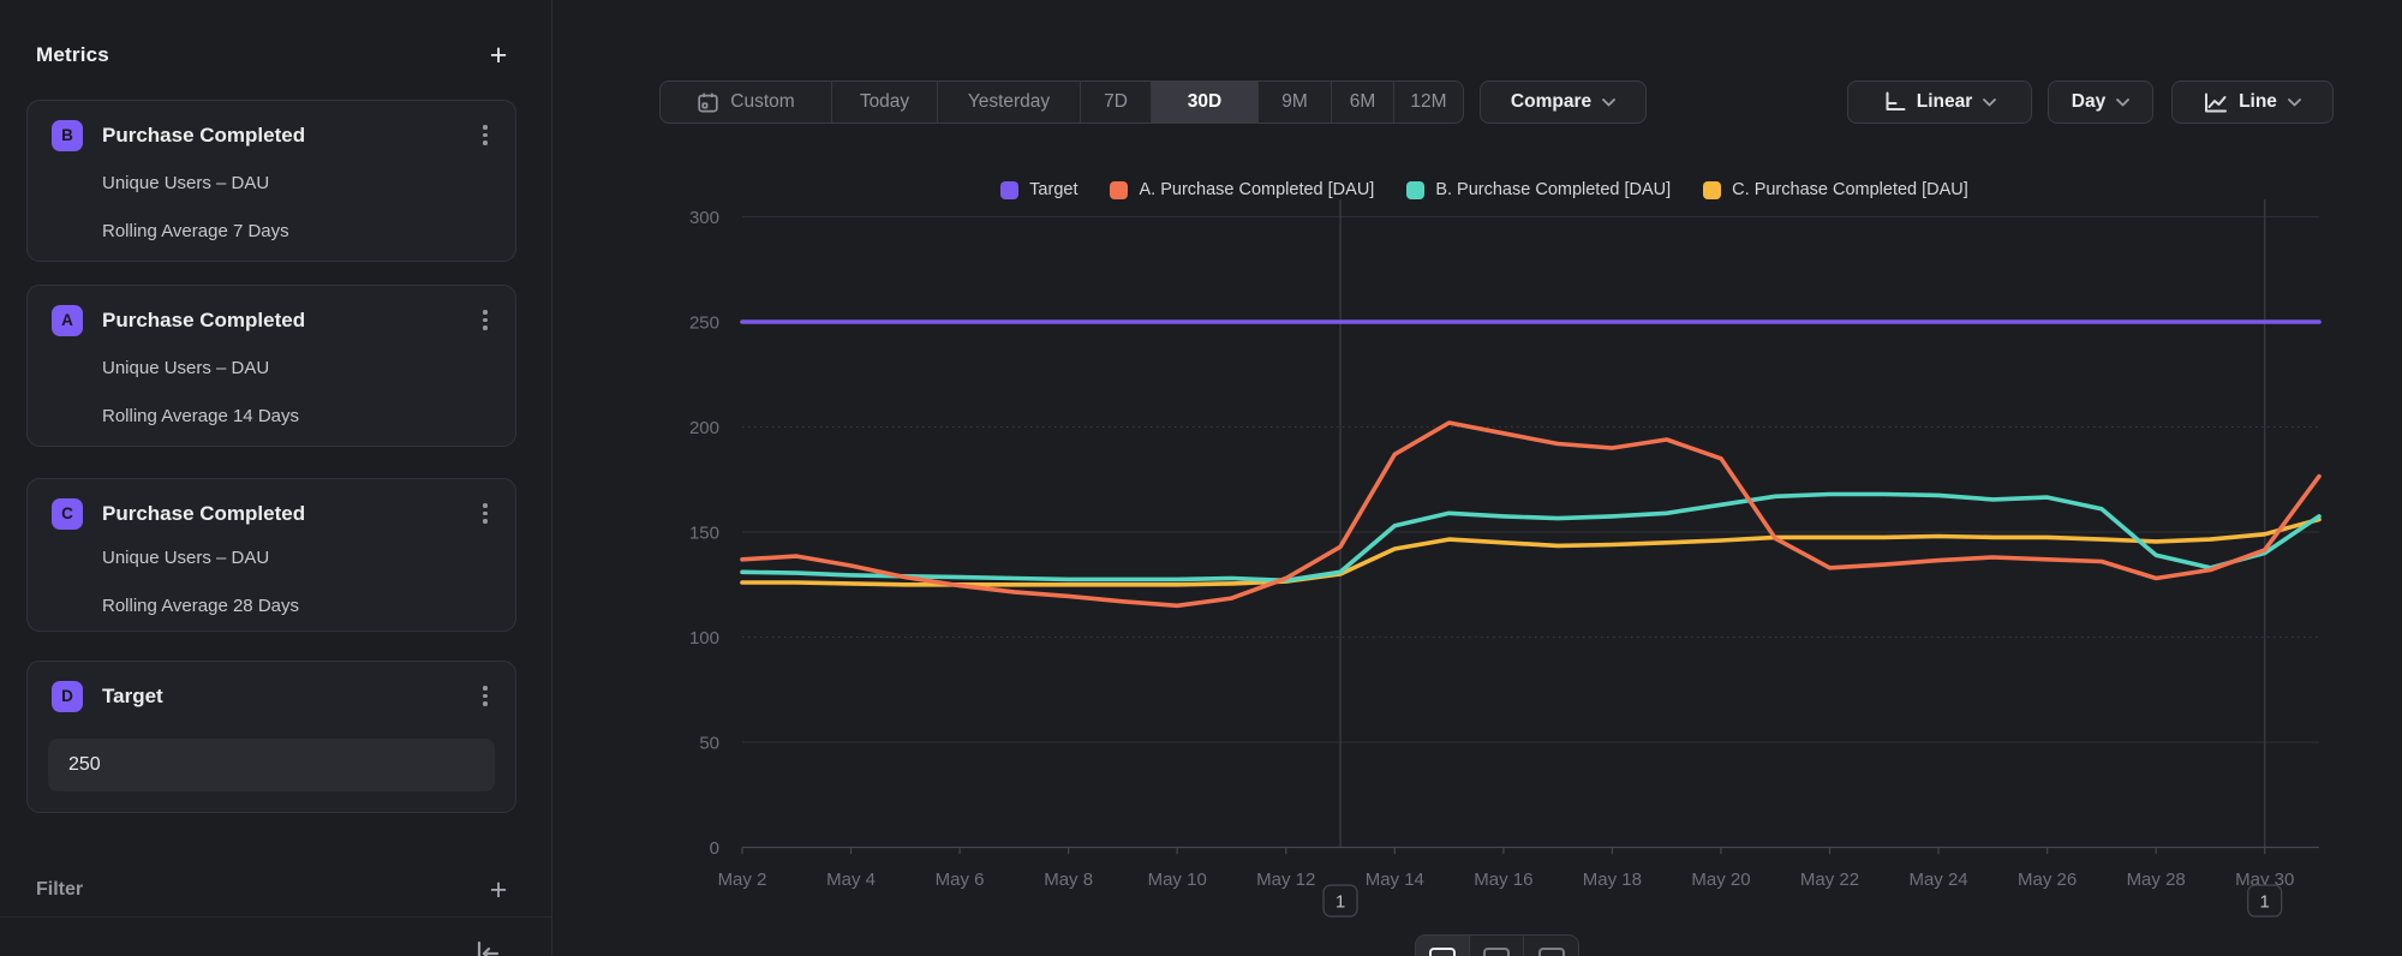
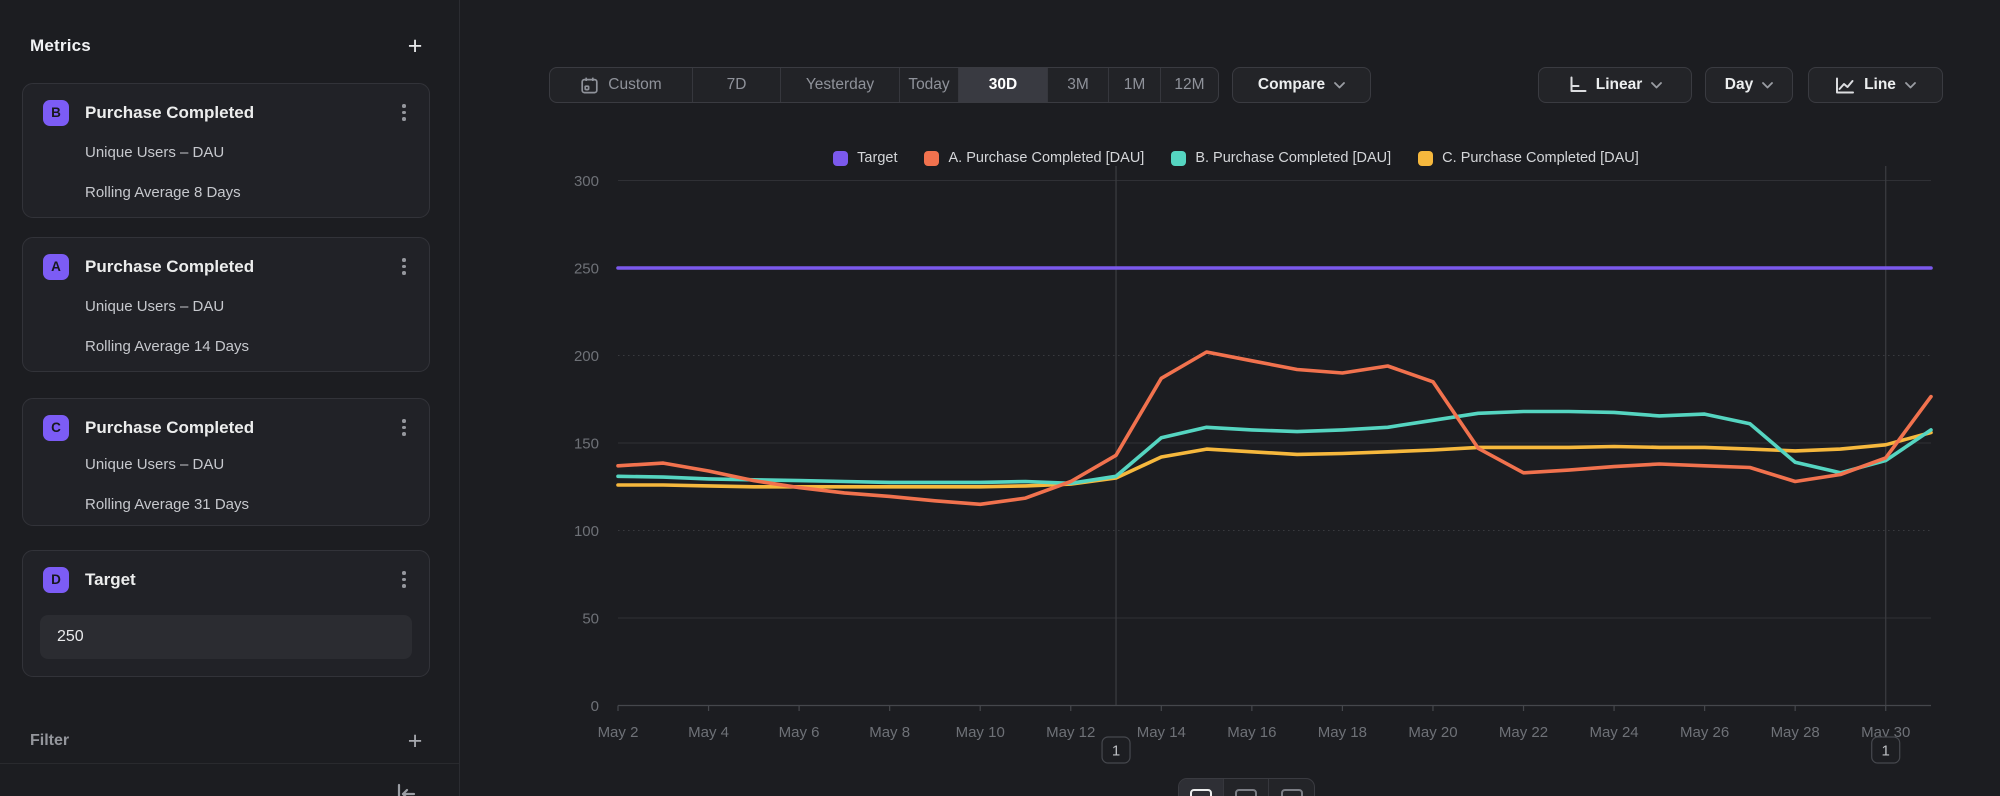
  Metrics
  +
  B
  Purchase Completed
  Unique Users – DAU
- Rolling Average 7 Days
+ Rolling Average 8 Days
  A
  Purchase Completed
  Unique Users – DAU
  Rolling Average 14 Days
  C
  Purchase Completed
  Unique Users – DAU
- Rolling Average 28 Days
+ Rolling Average 31 Days
  D
  Target
  250
  Filter
  +
  Custom
- Today
+ 7D
  Yesterday
- 7D
+ Today
  30D
- 9M
+ 3M
- 6M
+ 1M
  12M
  Compare
  Linear
  Day
  Line
  Target
  A. Purchase Completed [DAU]
  B. Purchase Completed [DAU]
  C. Purchase Completed [DAU]
  300
  250
  200
  150
  100
  50
  0
  May 2
  May 4
  May 6
  May 8
  May 10
  May 12
  May 14
  May 16
  May 18
  May 20
  May 22
  May 24
  May 26
  May 28
  May 30
  1
  1
